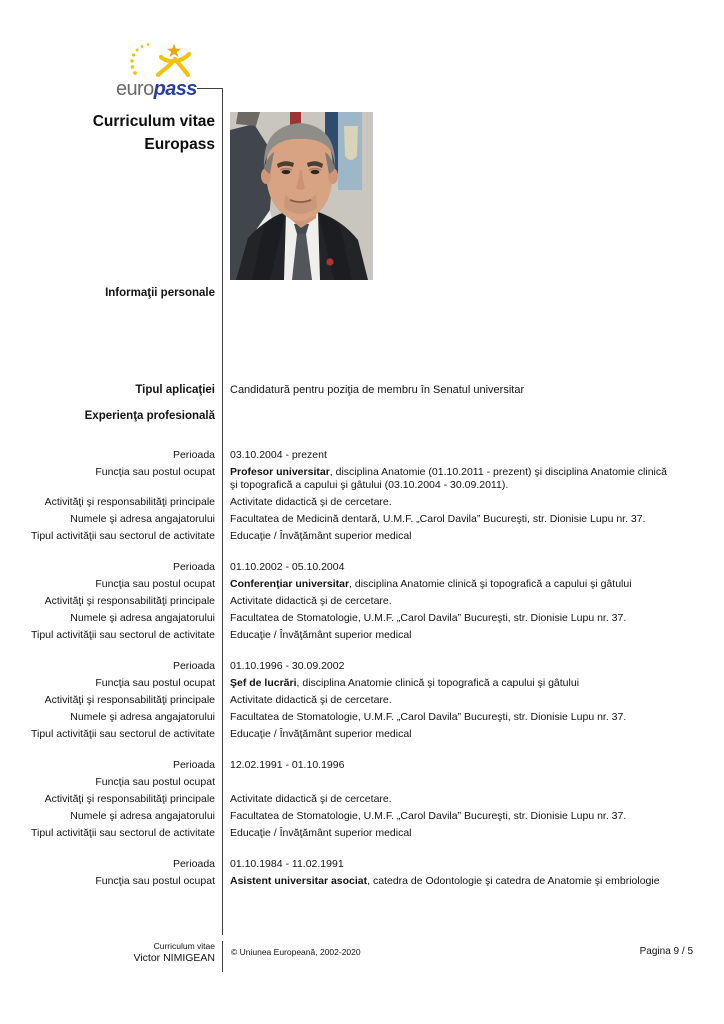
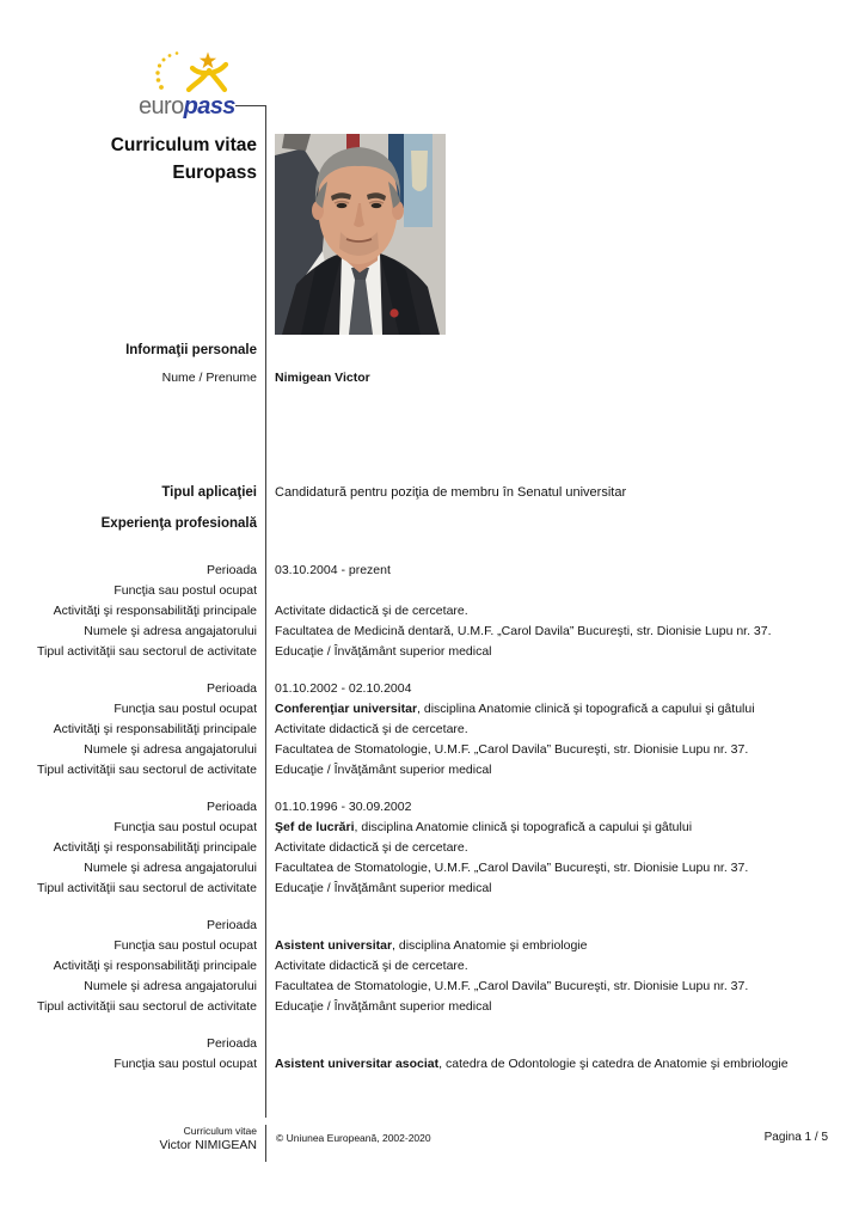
  europass
  Curriculum vitae
  Europass
  Informaţii personale
+ Nume / Prenume
+ Nimigean Victor
  Tipul aplicaţiei
  Candidatură pentru poziţia de membru în Senatul universitar
  Experienţa profesională
  Perioada
  03.10.2004 - prezent
  Funcţia sau postul ocupat
- Profesor universitar, disciplina Anatomie (01.10.2011 - prezent) şi disciplina Anatomie clinică şi topografică a capului şi gâtului (03.10.2004 - 30.09.2011).
  Activităţi şi responsabilităţi principale
  Activitate didactică şi de cercetare.
  Numele şi adresa angajatorului
  Facultatea de Medicină dentară, U.M.F. „Carol Davila” Bucureşti, str. Dionisie Lupu nr. 37.
  Tipul activităţii sau sectorul de activitate
  Educaţie / Învăţământ superior medical
  Perioada
- 01.10.2002 - 05.10.2004
+ 01.10.2002 - 02.10.2004
  Funcţia sau postul ocupat
  Conferenţiar universitar, disciplina Anatomie clinică şi topografică a capului şi gâtului
  Activităţi şi responsabilităţi principale
  Activitate didactică şi de cercetare.
  Numele şi adresa angajatorului
  Facultatea de Stomatologie, U.M.F. „Carol Davila” Bucureşti, str. Dionisie Lupu nr. 37.
  Tipul activităţii sau sectorul de activitate
  Educaţie / Învăţământ superior medical
  Perioada
  01.10.1996 - 30.09.2002
  Funcţia sau postul ocupat
  Şef de lucrări, disciplina Anatomie clinică şi topografică a capului şi gâtului
  Activităţi şi responsabilităţi principale
  Activitate didactică şi de cercetare.
  Numele şi adresa angajatorului
  Facultatea de Stomatologie, U.M.F. „Carol Davila” Bucureşti, str. Dionisie Lupu nr. 37.
  Tipul activităţii sau sectorul de activitate
  Educaţie / Învăţământ superior medical
  Perioada
- 12.02.1991 - 01.10.1996
  Funcţia sau postul ocupat
+ Asistent universitar, disciplina Anatomie şi embriologie
  Activităţi şi responsabilităţi principale
  Activitate didactică şi de cercetare.
  Numele şi adresa angajatorului
  Facultatea de Stomatologie, U.M.F. „Carol Davila” Bucureşti, str. Dionisie Lupu nr. 37.
  Tipul activităţii sau sectorul de activitate
  Educaţie / Învăţământ superior medical
  Perioada
- 01.10.1984 - 11.02.1991
  Funcţia sau postul ocupat
  Asistent universitar asociat, catedra de Odontologie şi catedra de Anatomie şi embriologie
  Curriculum vitae
  Victor NIMIGEAN
  © Uniunea Europeană, 2002-2020
- Pagina 9 / 5
+ Pagina 1 / 5
